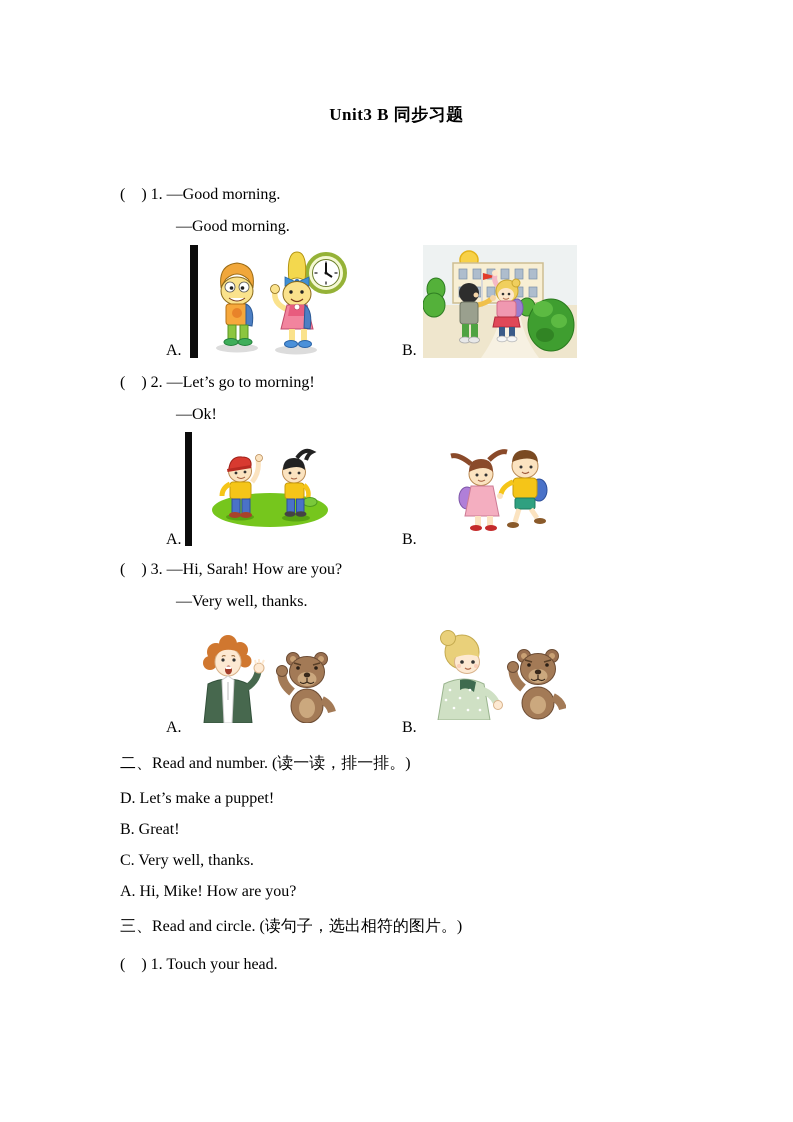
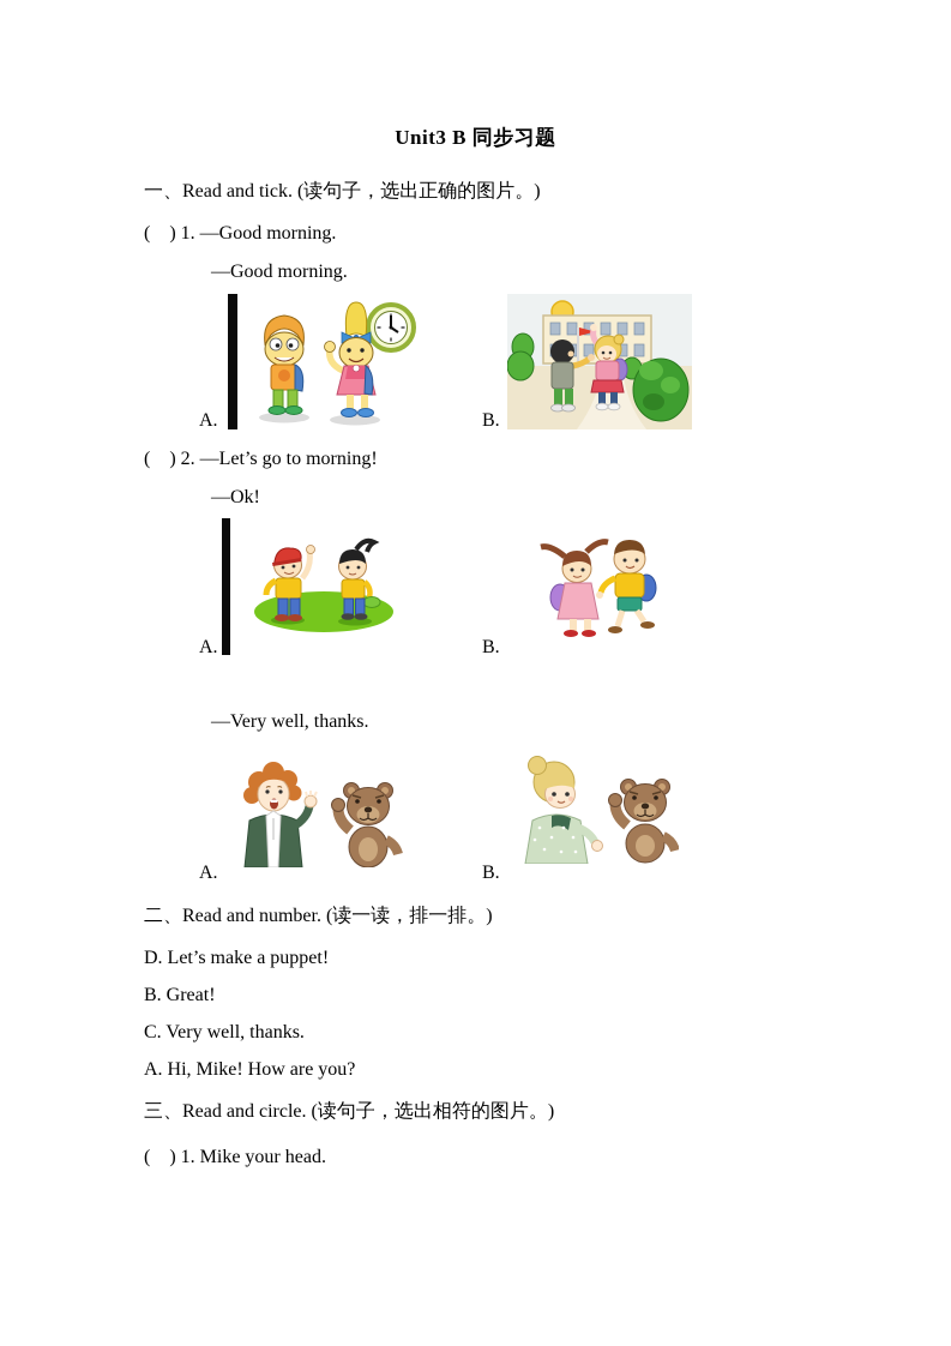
  Unit3 B 同步习题
+ 一、Read and tick. (读句子，选出正确的图片。)
  ( ) 1. —Good morning.
  —Good morning.
  A.
  B.
  ( ) 2. —Let’s go to morning!
  —Ok!
  A.
  B.
- ( ) 3. —Hi, Sarah! How are you?
  —Very well, thanks.
  A.
  B.
  二、Read and number. (读一读，排一排。)
  D. Let’s make a puppet!
  B. Great!
  C. Very well, thanks.
  A. Hi, Mike! How are you?
  三、Read and circle. (读句子，选出相符的图片。)
- ( ) 1. Touch your head.
+ ( ) 1. Mike your head.
